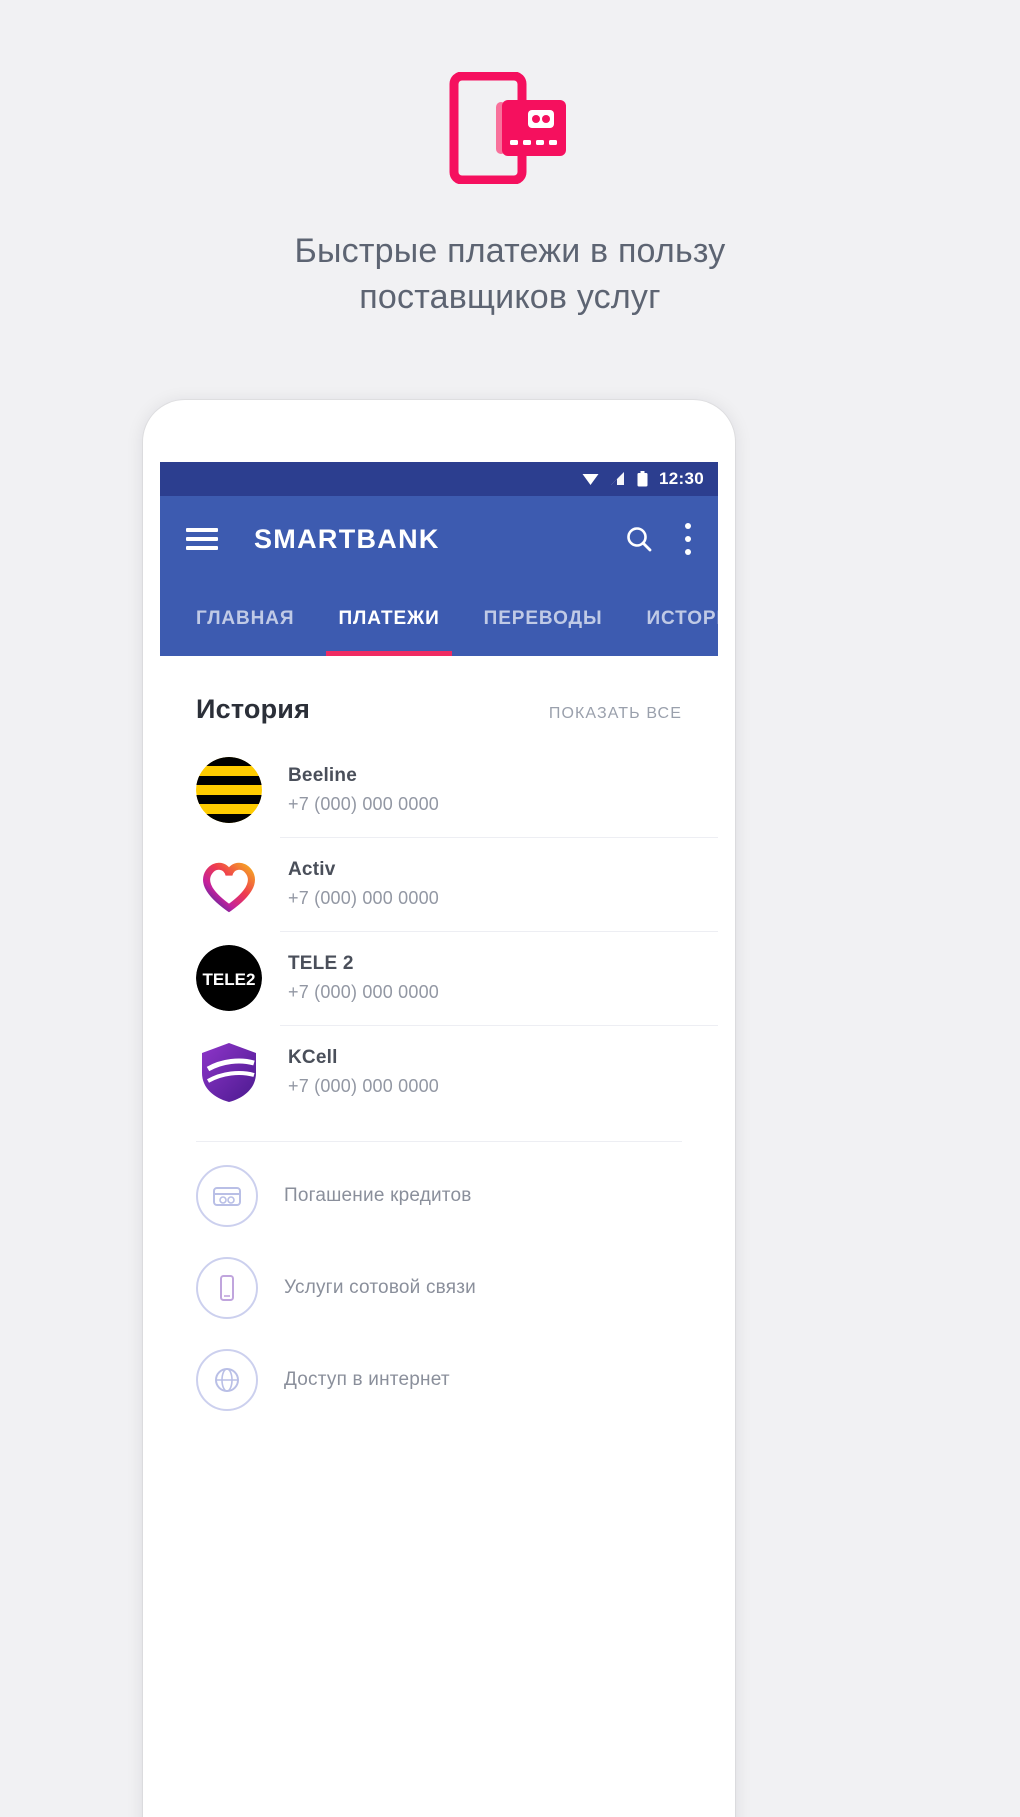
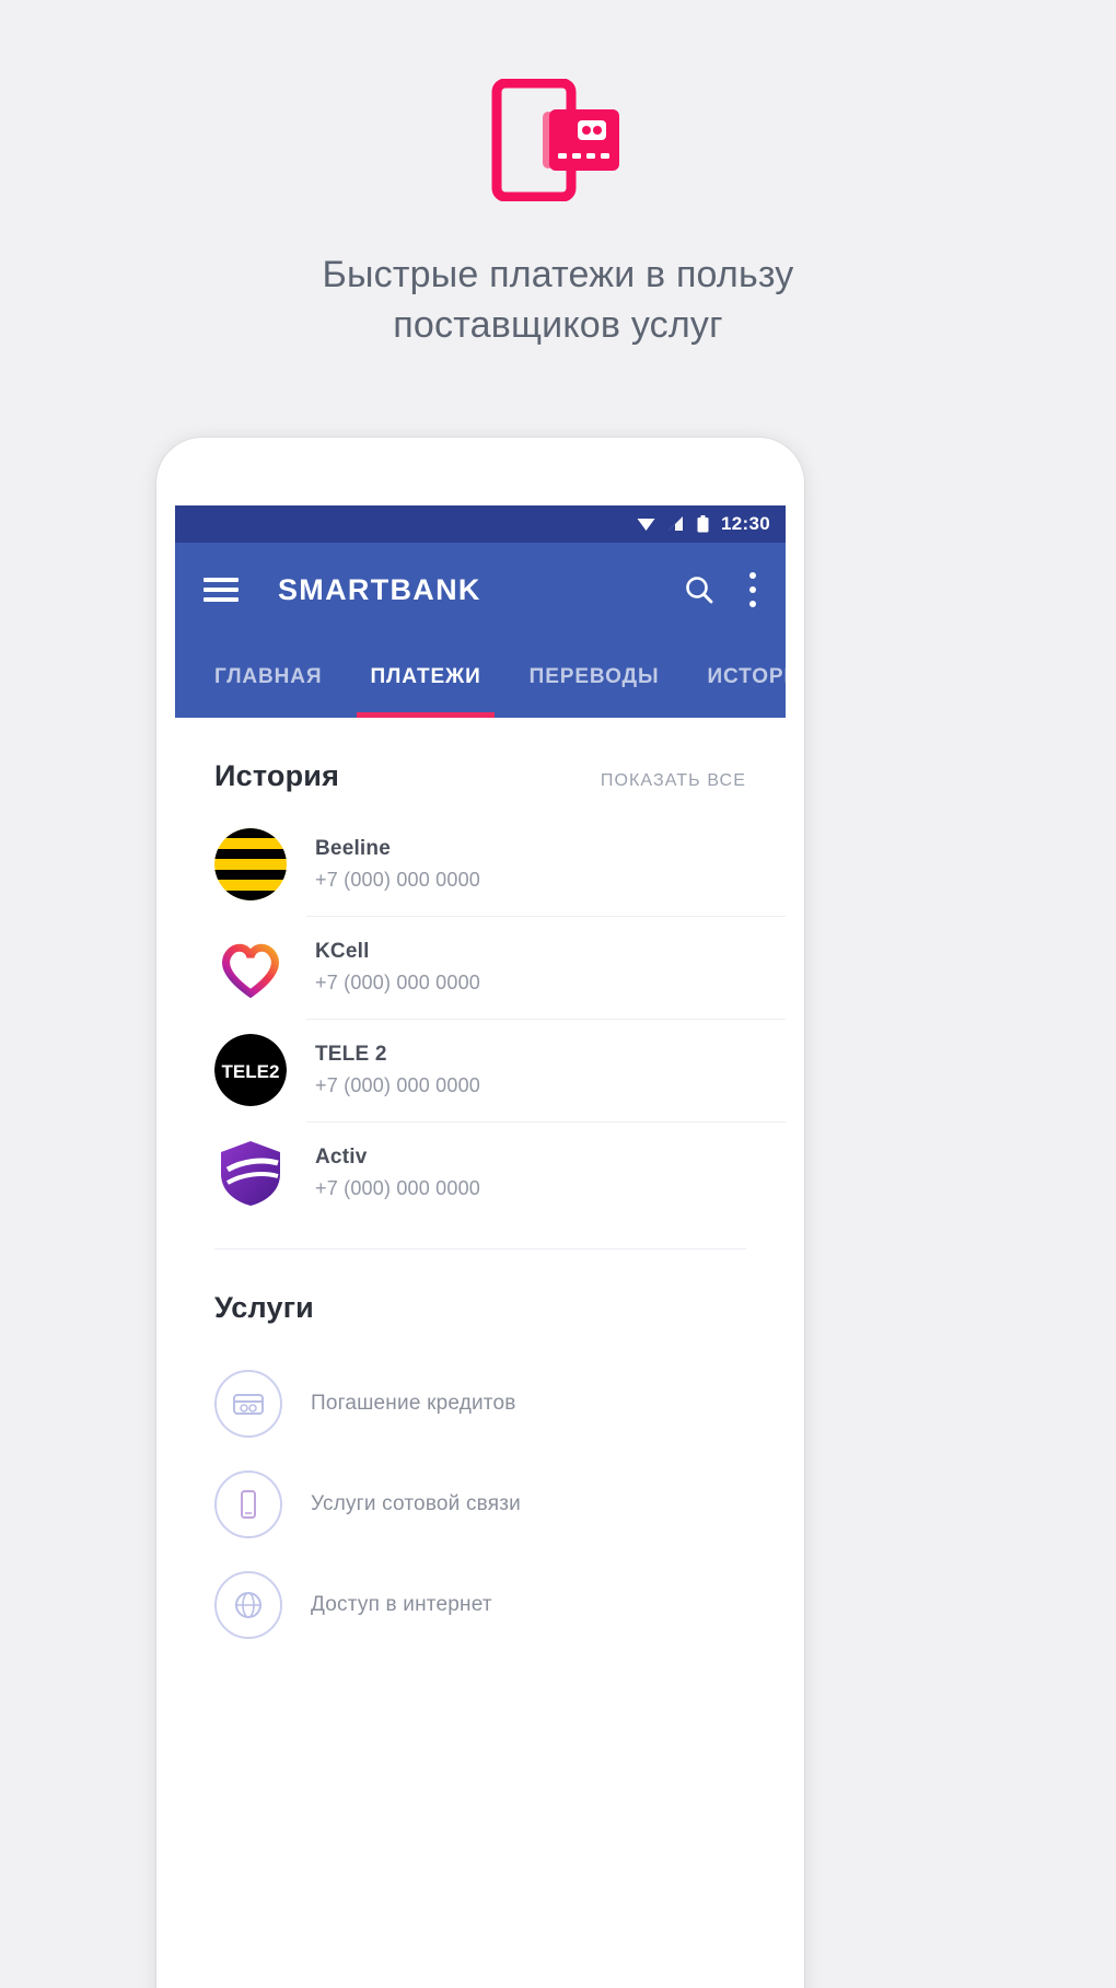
  Быстрые платежи в пользу
  поставщиков услуг
  12:30
  SMARTBANK
  ГЛАВНАЯ
  ПЛАТЕЖИ
  ПЕРЕВОДЫ
  ИСТОР
  История
  ПОКАЗАТЬ ВСЕ
  Beeline
  +7 (000) 000 0000
- Activ
+ KCell
  +7 (000) 000 0000
  TELE2
  TELE 2
  +7 (000) 000 0000
- KCell
+ Activ
  +7 (000) 000 0000
+ Услуги
  Погашение кредитов
  Услуги сотовой связи
  Доступ в интернет
